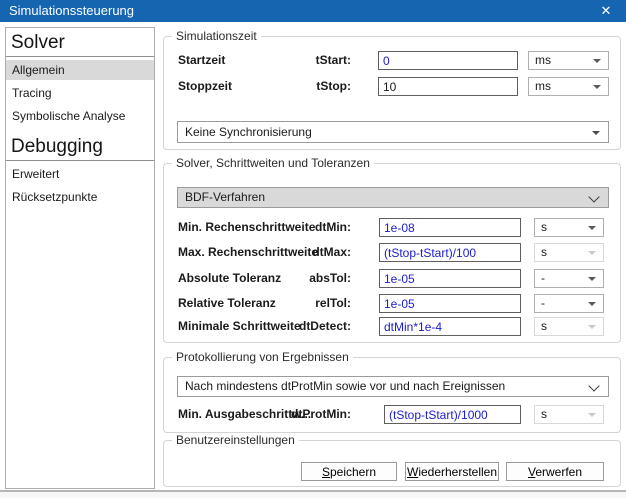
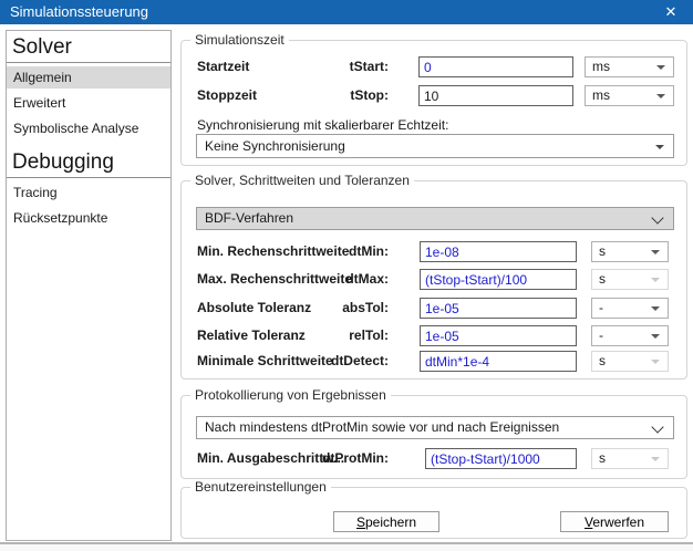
  Simulationssteuerung
  ✕
  Solver
  Allgemein
- Tracing
+ Erweitert
  Symbolische Analyse
  Debugging
- Erweitert
+ Tracing
  Rücksetzpunkte
  Simulationszeit
  Startzeit
  tStart:
  0
  ms
  Stoppzeit
  tStop:
  10
  ms
+ Synchronisierung mit skalierbarer Echtzeit:
  Keine Synchronisierung
  Solver, Schrittweiten und Toleranzen
  BDF-Verfahren
  Min. Rechenschrittweite
  dtMin:
  1e-08
  s
  Max. Rechenschrittweite
  dtMax:
  (tStop-tStart)/100
  s
  Absolute Toleranz
  absTol:
  1e-05
  -
  Relative Toleranz
  relTol:
  1e-05
  -
  Minimale Schrittweite
  dtDetect:
  dtMin*1e-4
  s
  Protokollierung von Ergebnissen
  Nach mindestens dtProtMin sowie vor und nach Ereignissen
  Min. Ausgabeschrittw...
  dtProtMin:
  (tStop-tStart)/1000
  s
  Benutzereinstellungen
  Speichern
- Wiederherstellen
  Verwerfen
